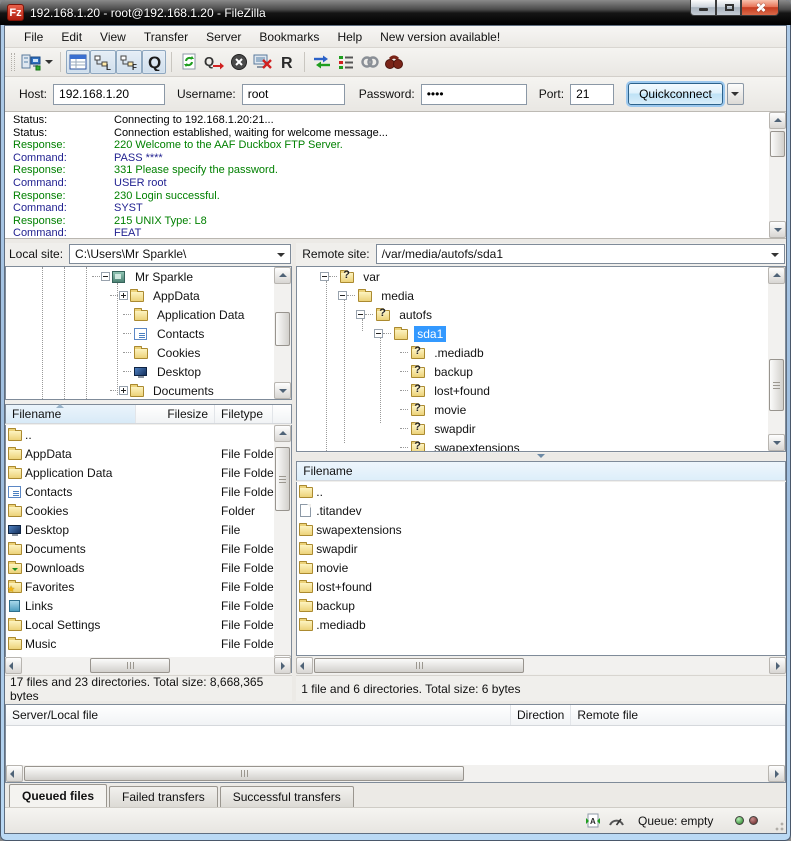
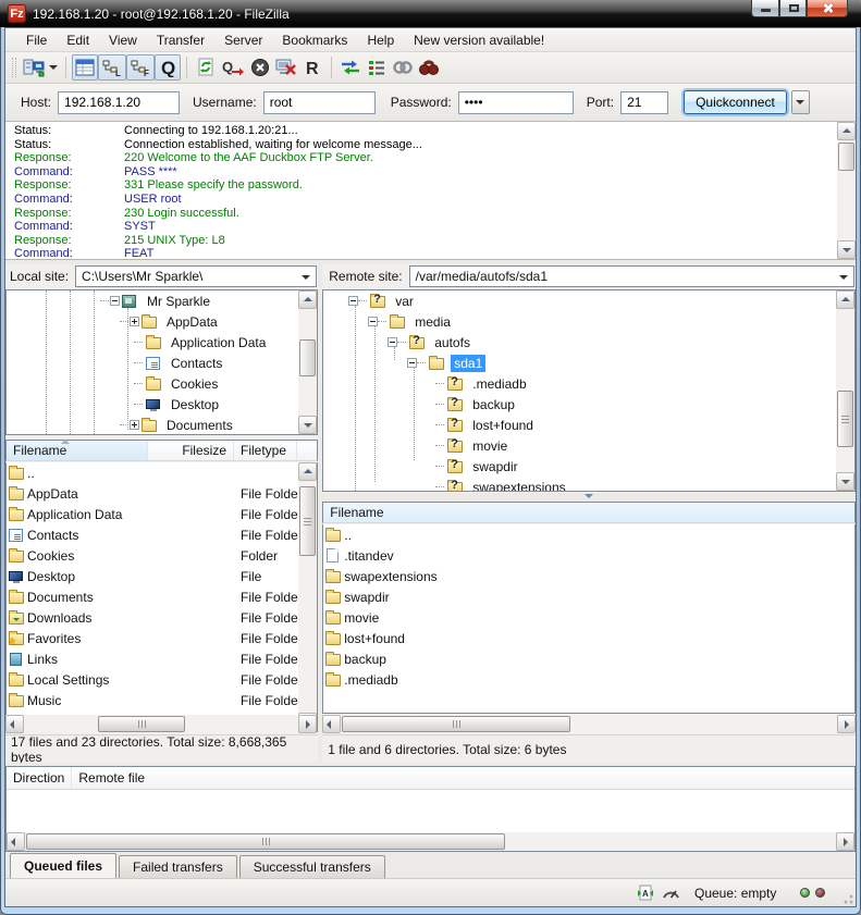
  Fz
  192.168.1.20 - root@192.168.1.20 - FileZilla
  File
  Edit
  View
  Transfer
  Server
  Bookmarks
  Help
  New version available!
  L
  F
  Q
  Q
  R
  Host:
  192.168.1.20
  Username:
  root
  Password:
  ••••
  Port:
  21
  Quickconnect
  Status:
  Connecting to 192.168.1.20:21...
  Status:
  Connection established, waiting for welcome message...
  Response:
  220 Welcome to the AAF Duckbox FTP Server.
  Command:
  PASS ****
  Response:
  331 Please specify the password.
  Command:
  USER root
  Response:
  230 Login successful.
  Command:
  SYST
  Response:
  215 UNIX Type: L8
  Command:
  FEAT
  Local site:
  C:\Users\Mr Sparkle\
  Mr Sparkle
  AppData
  Application Data
  Contacts
  Cookies
  Desktop
  Documents
  Filename
  Filesize
  Filetype
  ..
  AppData
  File Folde
  Application Data
  File Folde
  Contacts
  File Folde
  Cookies
  Folder
  Desktop
  File
  Documents
  File Folde
  Downloads
  File Folde
  Favorites
  File Folde
  Links
  File Folde
  Local Settings
  File Folde
  Music
  File Folde
  17 files and 23 directories. Total size: 8,668,365 bytes
  Remote site:
  /var/media/autofs/sda1
  var
  media
  autofs
  sda1
  .mediadb
  backup
  lost+found
  movie
  swapdir
  swapextensions
  Filename
  ..
  .titandev
  swapextensions
  swapdir
  movie
  lost+found
  backup
  .mediadb
  1 file and 6 directories. Total size: 6 bytes
- Server/Local file
  Direction
  Remote file
  Queued files
  Failed transfers
  Successful transfers
  A
  Queue: empty
